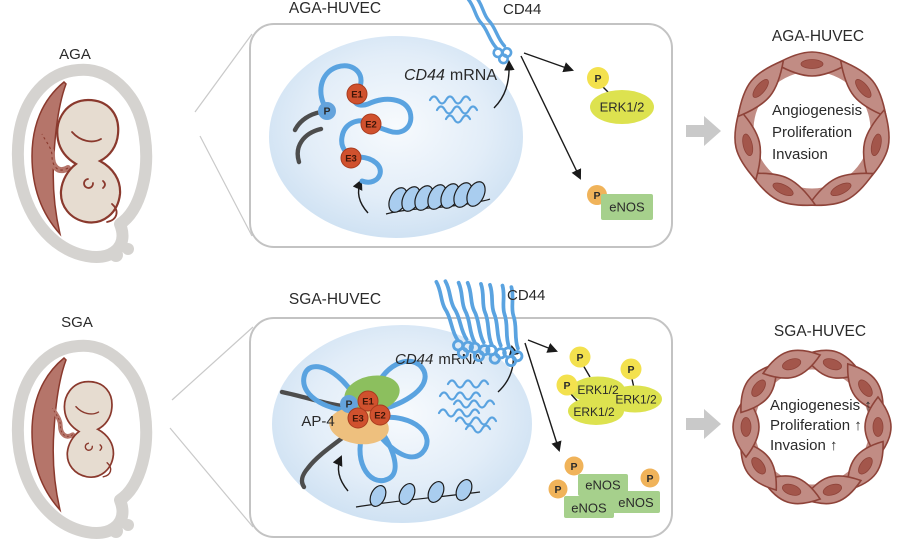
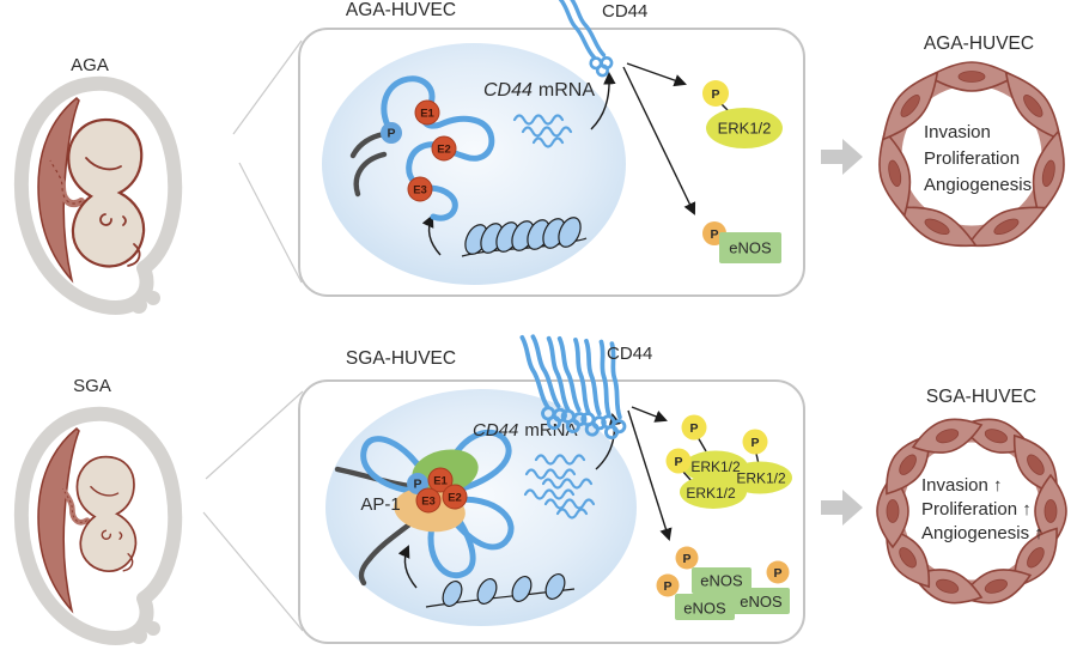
  AGA
  AGA-HUVEC
  P
  E1
  E2
  E3
  CD44 mRNA
  CD44
  P
  ERK1/2
  P
  eNOS
  AGA-HUVEC
- Angiogenesis
+ Invasion
  Proliferation
- Invasion
+ Angiogenesis
  SGA
  SGA-HUVEC
  P
  E1
  E2
  E3
- AP-4
+ AP-1
  CD44 mRN
  CD44
  ERK1/2
  ERK1/2
  ERK1/2
  P
  P
  P
  P
  P
  P
  eNOS
  eNOS
  eNOS
  SGA-HUVEC
- Angiogenesis ↑
+ Invasion ↑
  Proliferation ↑
- Invasion ↑
+ Angiogenesis ↑
